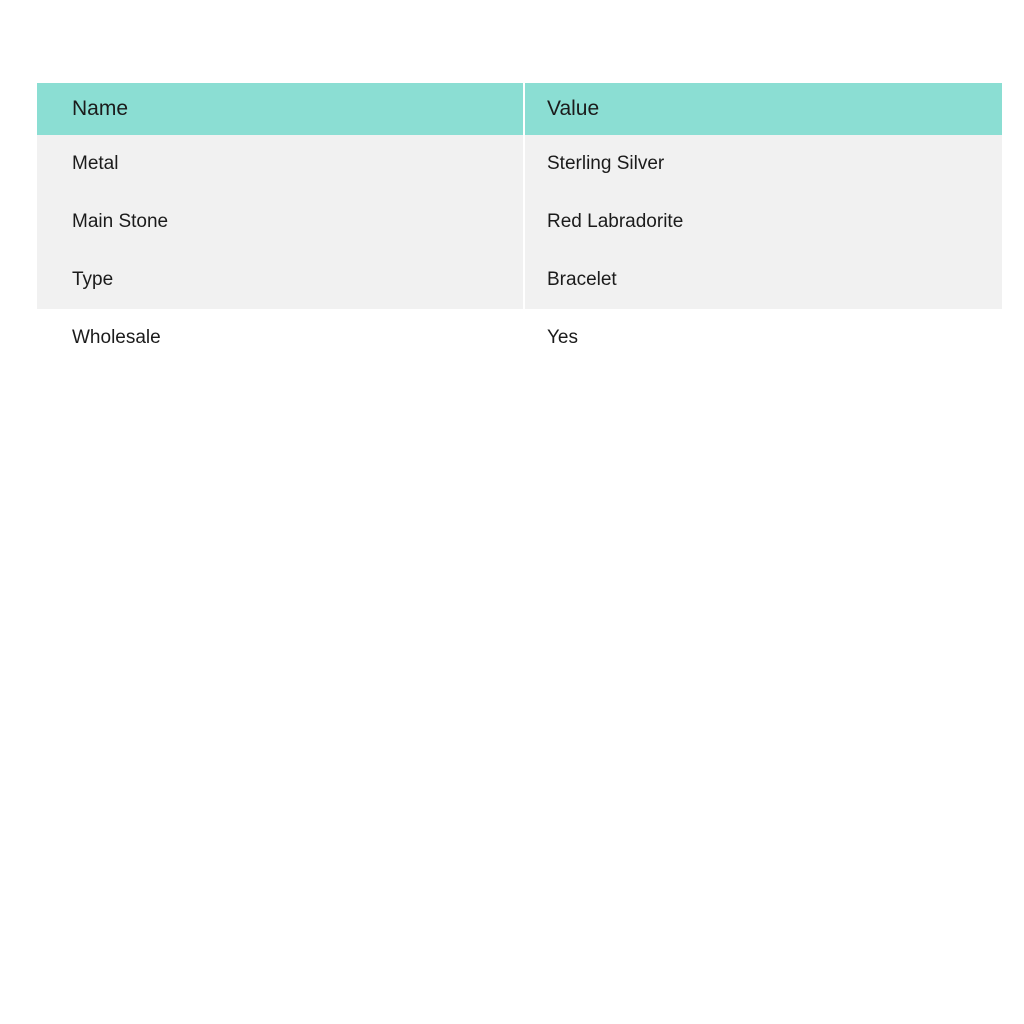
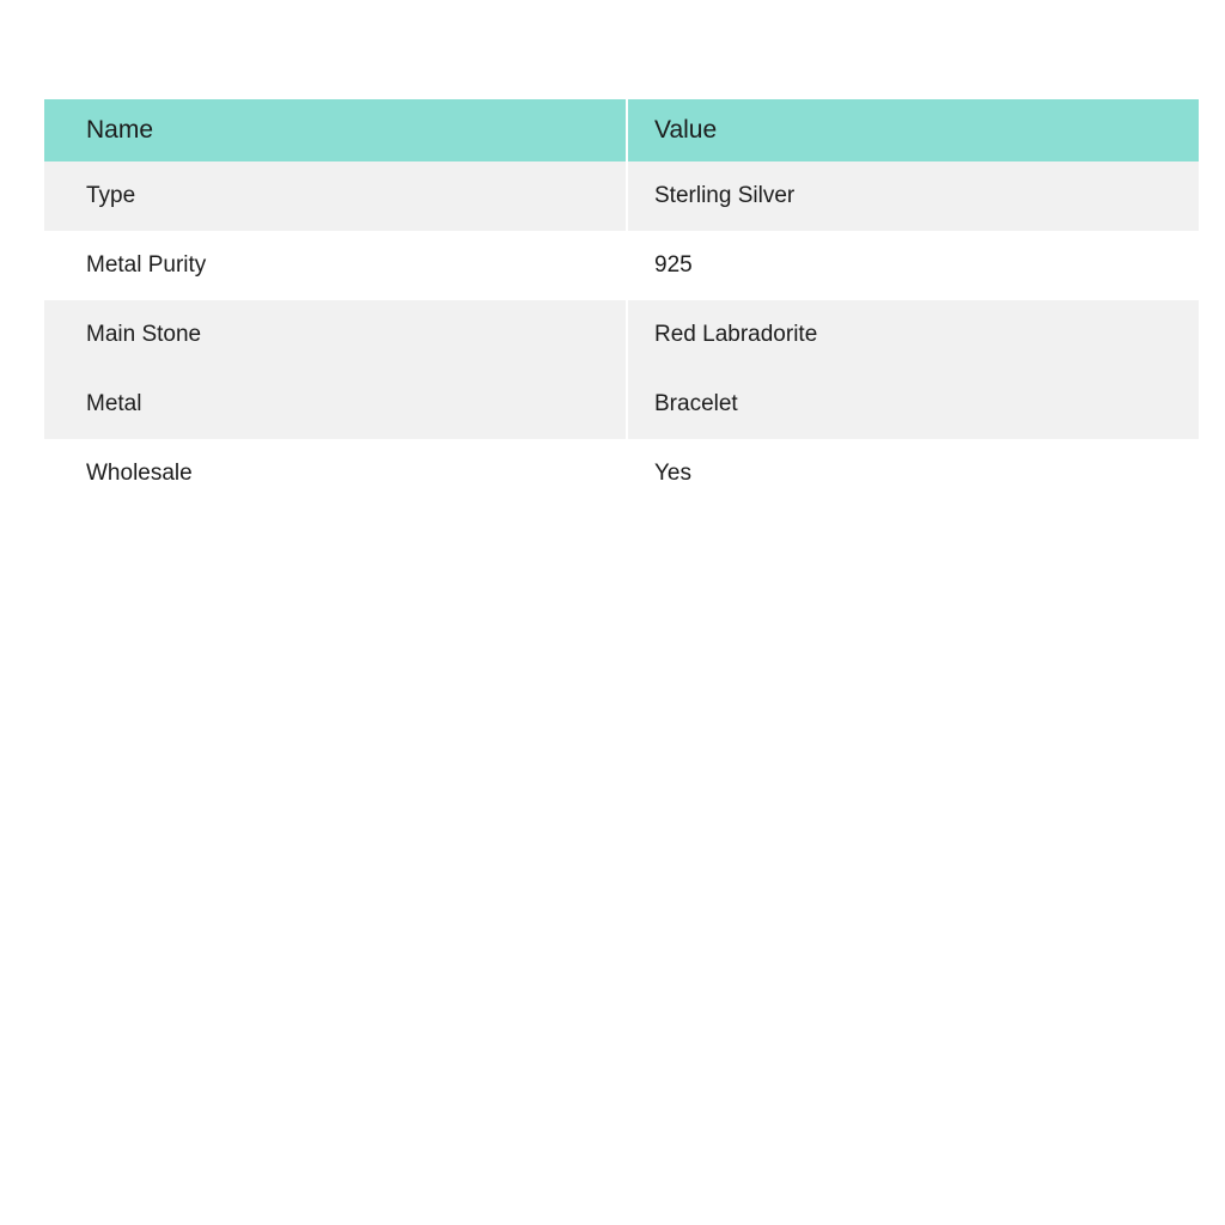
  Name	Value
- Metal	Sterling Silver
+ Type	Sterling Silver
+ Metal Purity	925
  Main Stone	Red Labradorite
- Type	Bracelet
+ Metal	Bracelet
  Wholesale	Yes
